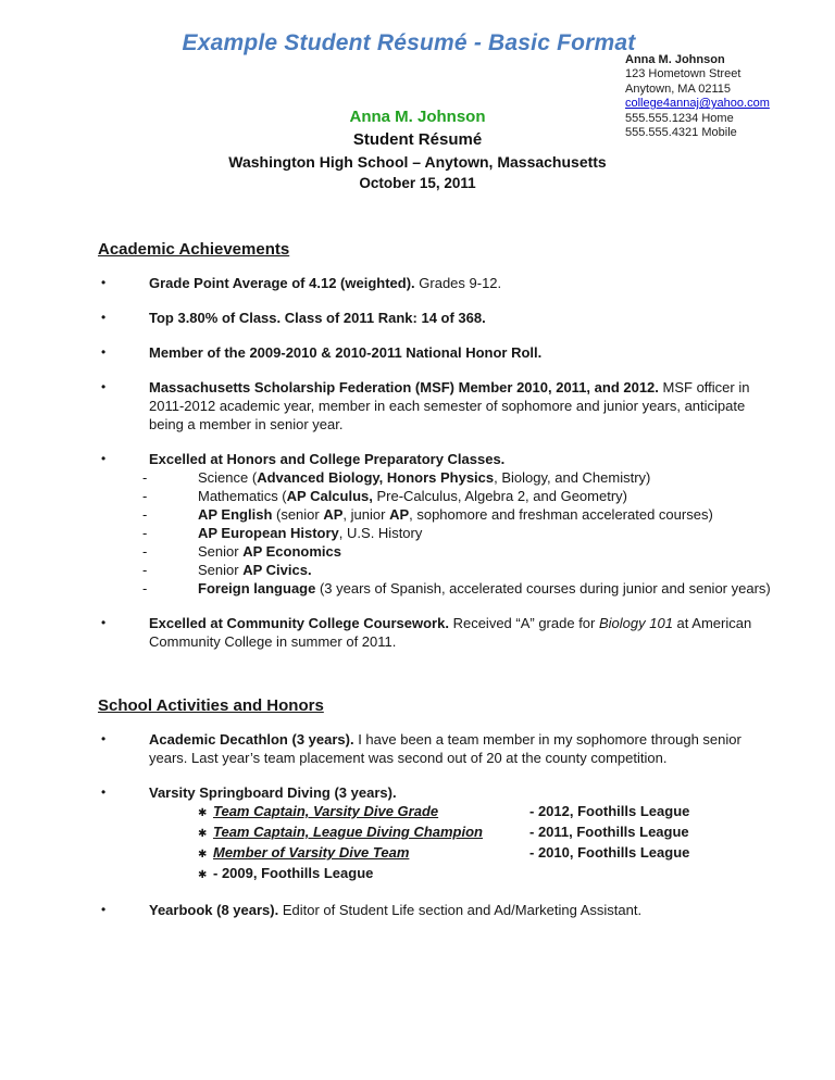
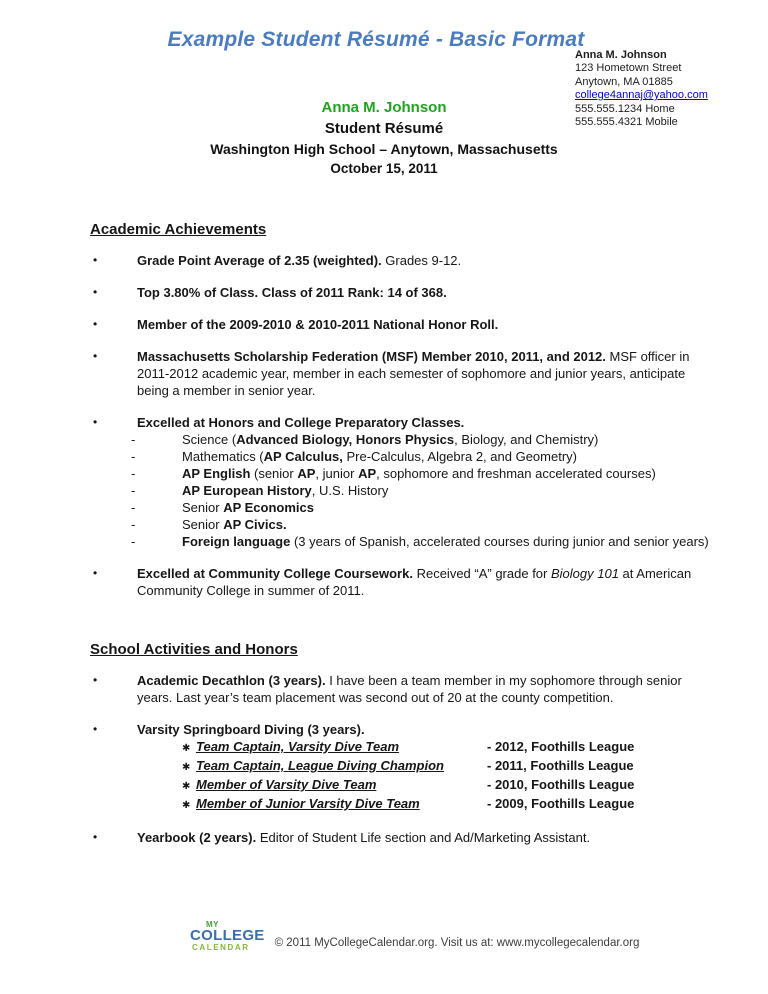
  Example Student Résumé - Basic Format
  Anna M. Johnson
  123 Hometown Street
- Anytown, MA 02115
+ Anytown, MA 01885
  college4annaj@yahoo.com
  555.555.1234 Home
  555.555.4321 Mobile
  Anna M. Johnson
  Student Résumé
  Washington High School – Anytown, Massachusetts
  October 15, 2011
  Academic Achievements
  •
- Grade Point Average of 4.12 (weighted). Grades 9-12.
+ Grade Point Average of 2.35 (weighted). Grades 9-12.
  •
  Top 3.80% of Class. Class of 2011 Rank: 14 of 368.
  •
  Member of the 2009-2010 & 2010-2011 National Honor Roll.
  •
  Massachusetts Scholarship Federation (MSF) Member 2010, 2011, and 2012. MSF officer in 2011-2012 academic year, member in each semester of sophomore and junior years, anticipate being a member in senior year.
  •
  Excelled at Honors and College Preparatory Classes.
  -
  Science (Advanced Biology, Honors Physics, Biology, and Chemistry)
  -
  Mathematics (AP Calculus, Pre-Calculus, Algebra 2, and Geometry)
  -
  AP English (senior AP, junior AP, sophomore and freshman accelerated courses)
  -
  AP European History, U.S. History
  -
  Senior AP Economics
  -
  Senior AP Civics.
  -
  Foreign language (3 years of Spanish, accelerated courses during junior and senior years)
  •
  Excelled at Community College Coursework. Received “A” grade for Biology 101 at American Community College in summer of 2011.
  School Activities and Honors
  •
  Academic Decathlon (3 years). I have been a team member in my sophomore through senior years. Last year’s team placement was second out of 20 at the county competition.
  •
  Varsity Springboard Diving (3 years).
  ✱
- Team Captain, Varsity Dive Grade
+ Team Captain, Varsity Dive Team
  - 2012, Foothills League
  ✱
  Team Captain, League Diving Champion
  - 2011, Foothills League
  ✱
  Member of Varsity Dive Team
  - 2010, Foothills League
  ✱
+ Member of Junior Varsity Dive Team
  - 2009, Foothills League
  •
- Yearbook (8 years). Editor of Student Life section and Ad/Marketing Assistant.
+ Yearbook (2 years). Editor of Student Life section and Ad/Marketing Assistant.
+ MY
+ COLLEGE
+ CALENDAR
+ © 2011 MyCollegeCalendar.org. Visit us at: www.mycollegecalendar.org
